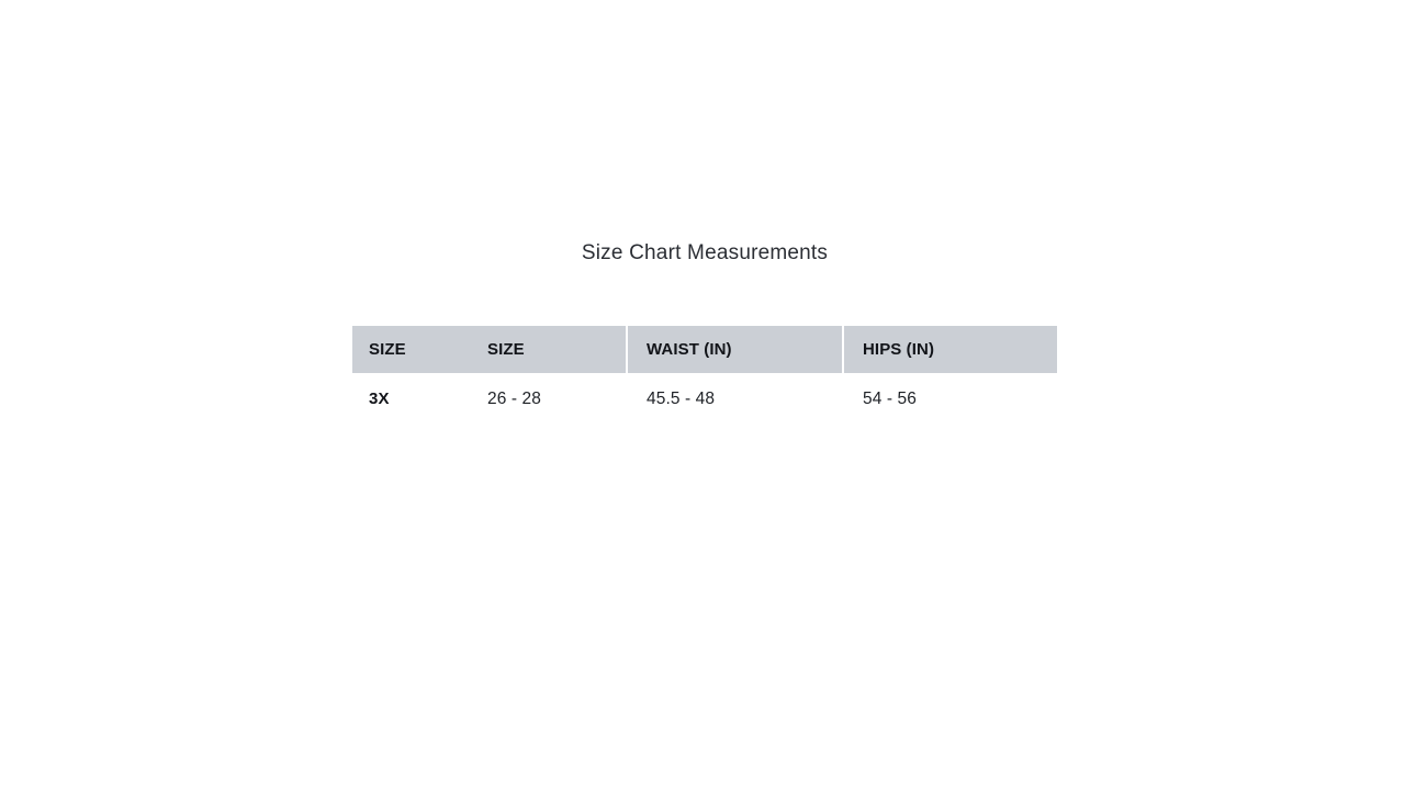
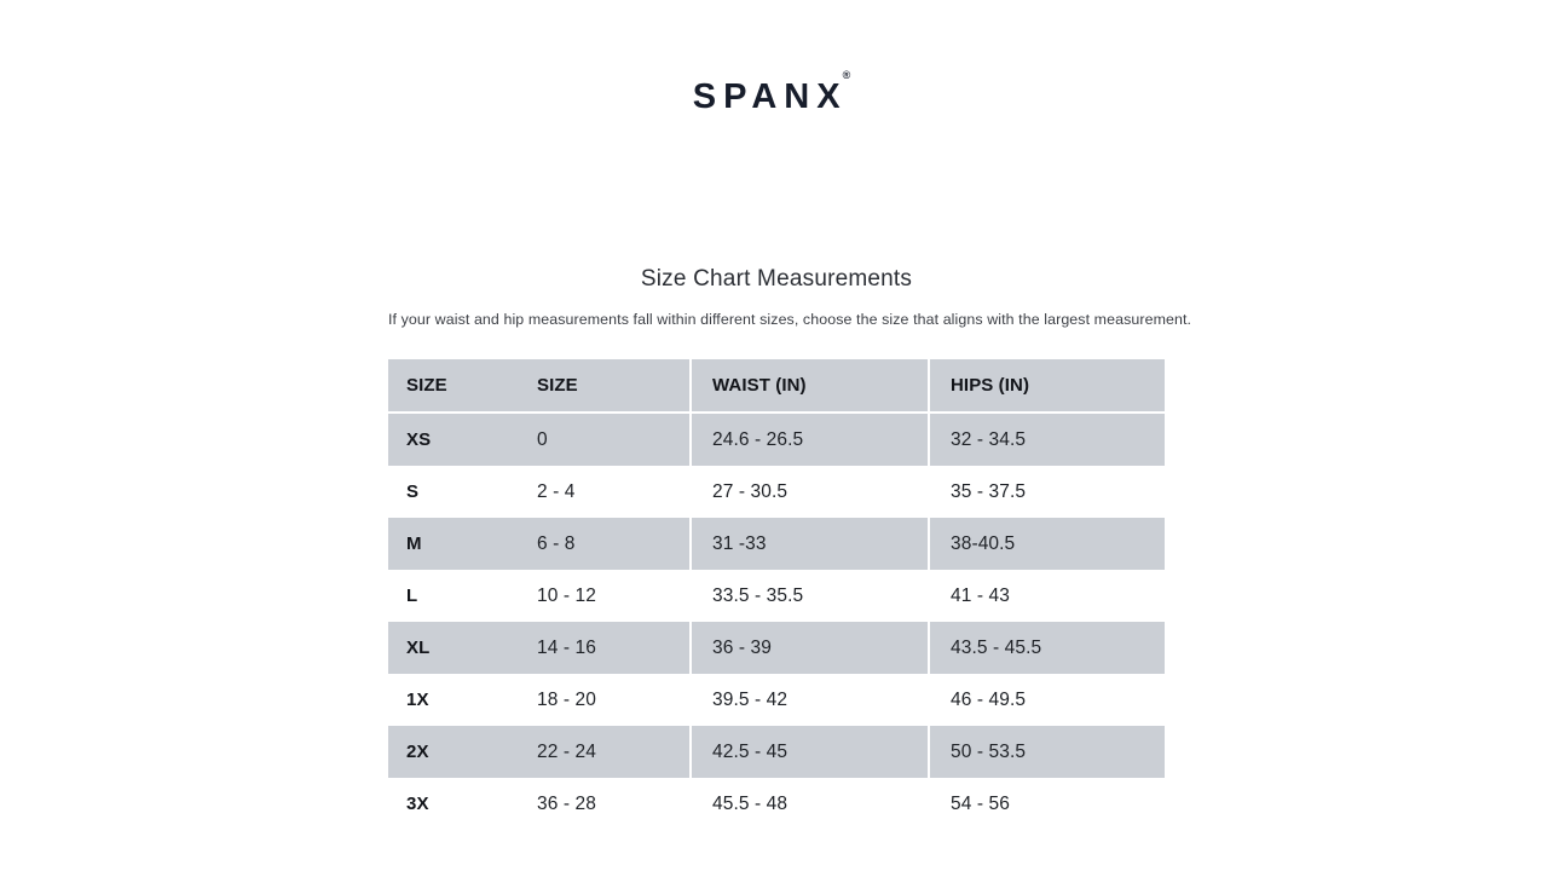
+ SPANX®
  Size Chart Measurements
+ If your waist and hip measurements fall within different sizes, choose the size that aligns with the largest measurement.
  SIZE	SIZE	WAIST (IN)	HIPS (IN)
+ XS	0	24.6 - 26.5	32 - 34.5
+ S	2 - 4	27 - 30.5	35 - 37.5
+ M	6 - 8	31 -33	38-40.5
+ L	10 - 12	33.5 - 35.5	41 - 43
+ XL	14 - 16	36 - 39	43.5 - 45.5
+ 1X	18 - 20	39.5 - 42	46 - 49.5
+ 2X	22 - 24	42.5 - 45	50 - 53.5
- 3X	26 - 28	45.5 - 48	54 - 56
+ 3X	36 - 28	45.5 - 48	54 - 56
